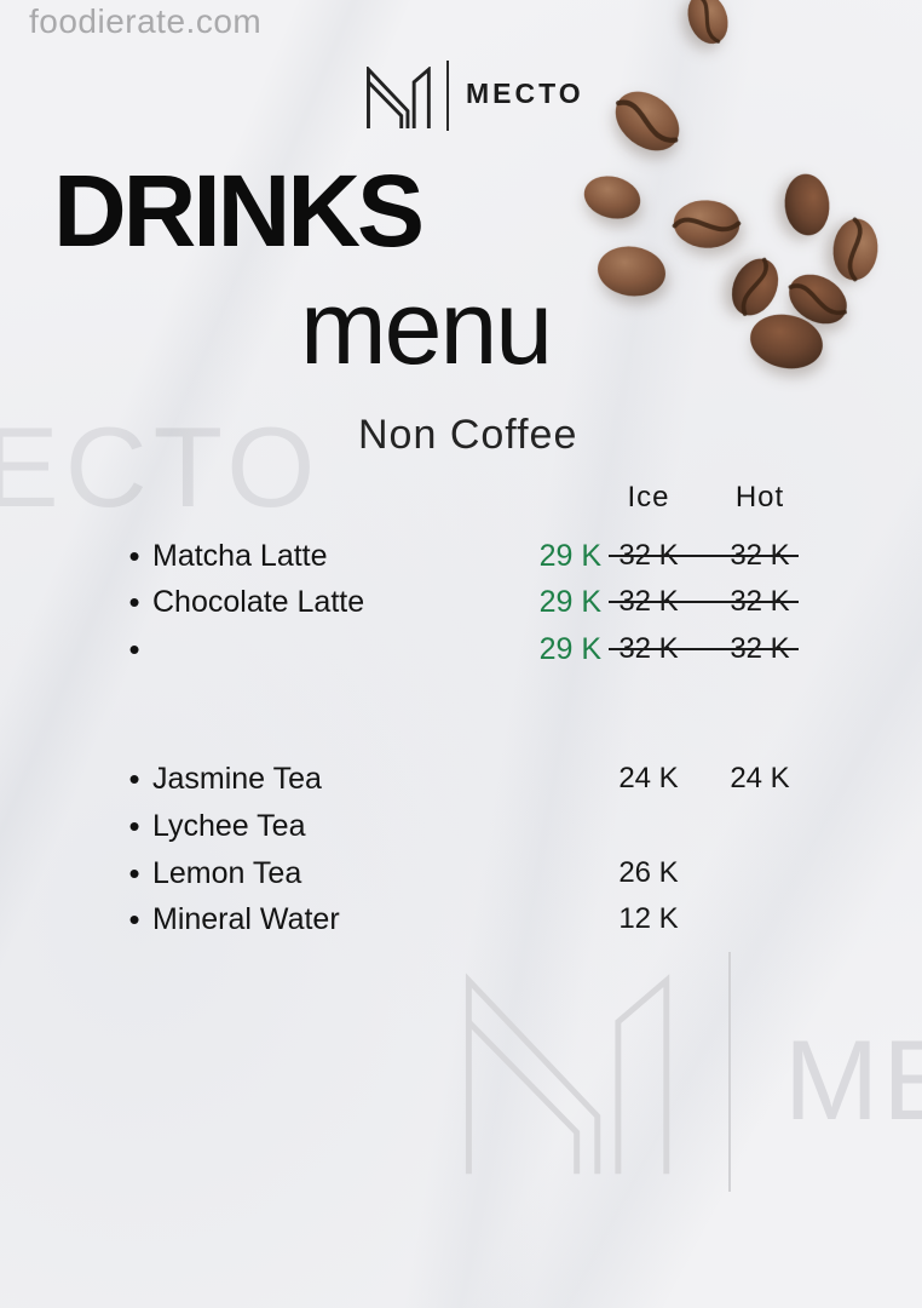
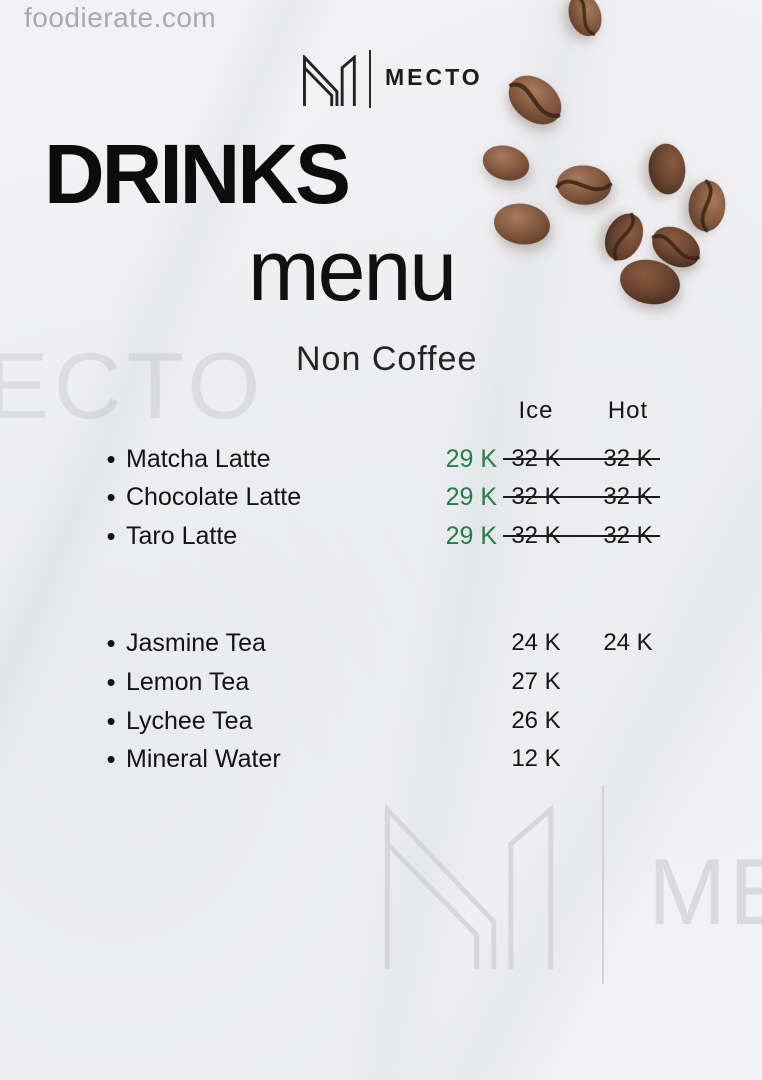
  foodierate.com
  MECTO
  DRINKS
  menu
  ECTO
  Non Coffee
  Ice
  Hot
  •
  Matcha Latte
  29 K
  •
  Chocolate Latte
  29 K
  •
+ Taro Latte
  29 K
  •
  Jasmine Tea
  24 K
  24 K
  •
- Lychee Tea
+ Lemon Tea
+ 27 K
  •
- Lemon Tea
+ Lychee Tea
  26 K
  •
  Mineral Water
  12 K
